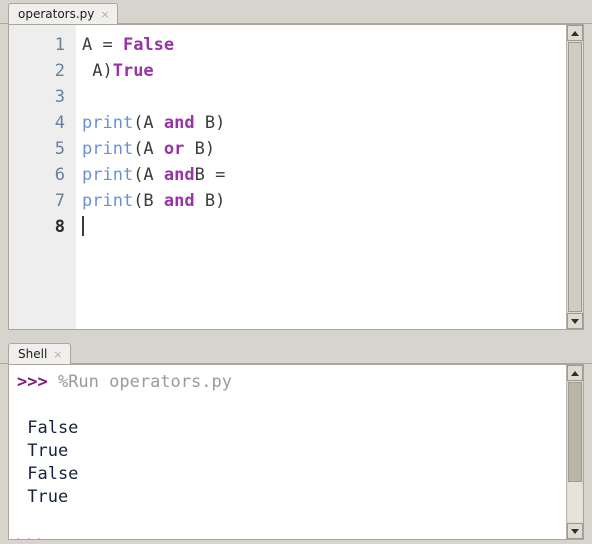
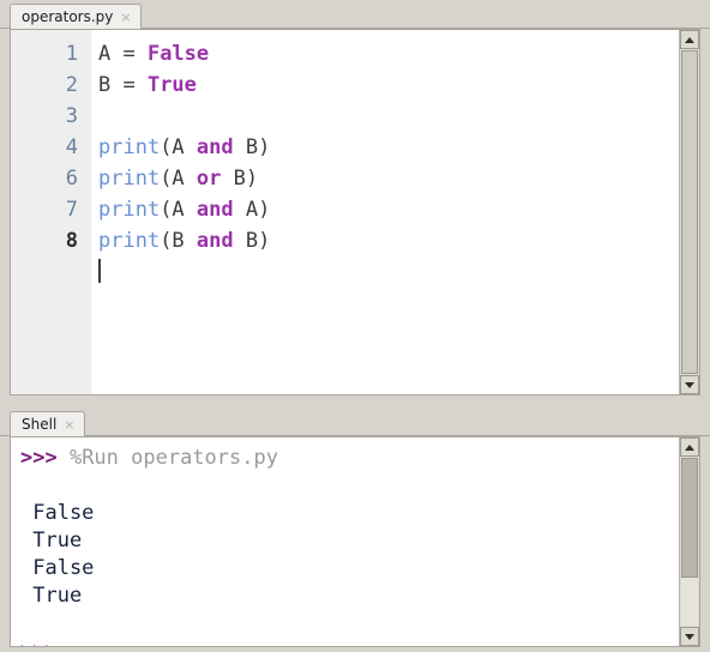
  operators.py
  ×
  1
  2
  3
  4
- 5
  6
  7
  8
  A = False
- A)True
+ B = True
  print(A and B)
  print(A or B)
- print(A andB =
+ print(A and A)
  print(B and B)
  Shell
  ×
  >>> %Run operators.py
  False
  True
  False
  True
